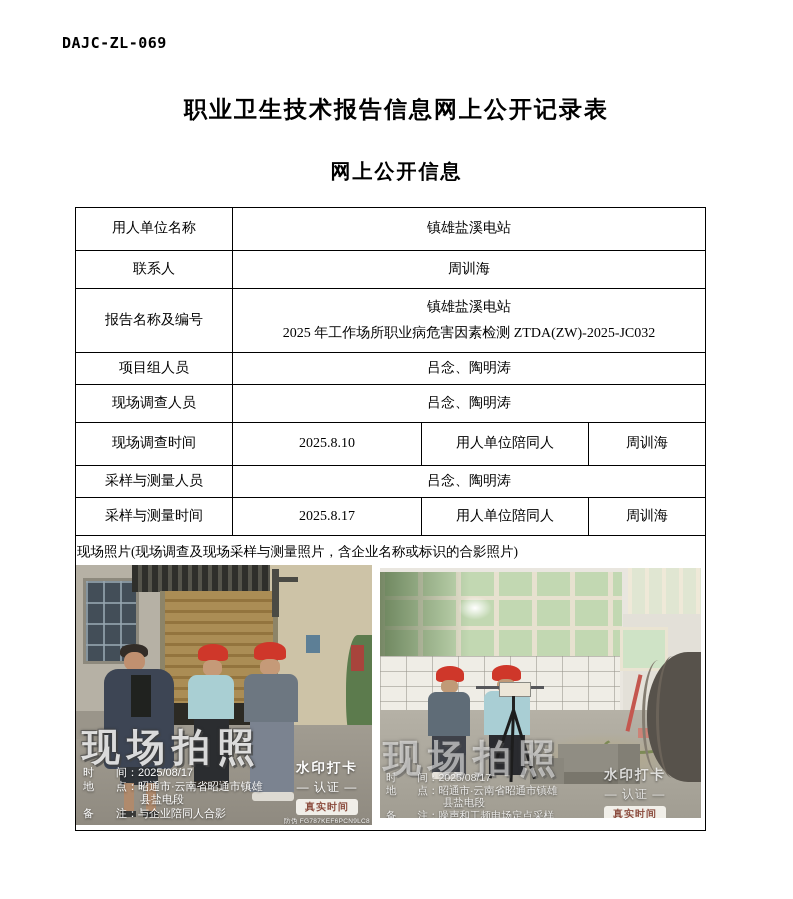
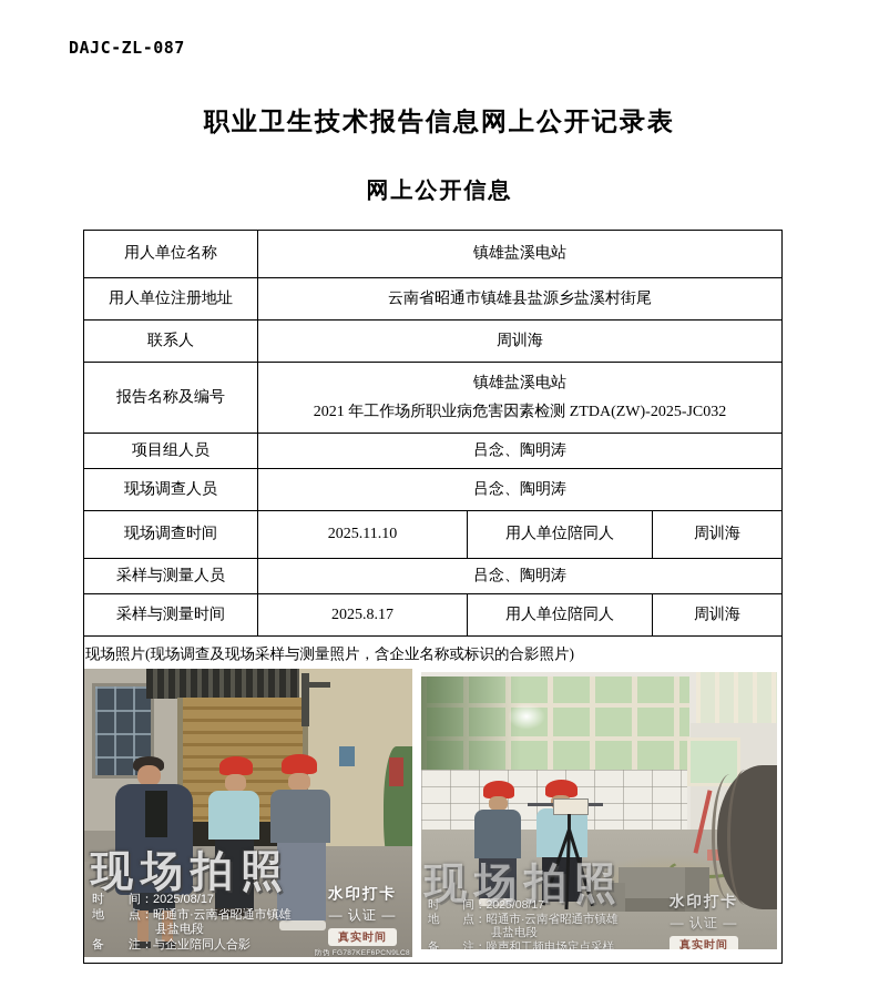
- DAJC-ZL-069
+ DAJC-ZL-087
  职业卫生技术报告信息网上公开记录表
  网上公开信息
  用人单位名称	镇雄盐溪电站
+ 用人单位注册地址	云南省昭通市镇雄县盐源乡盐溪村街尾
  联系人	周训海
- 报告名称及编号	镇雄盐溪电站 2025 年工作场所职业病危害因素检测 ZTDA(ZW)-2025-JC032
+ 报告名称及编号	镇雄盐溪电站 2021 年工作场所职业病危害因素检测 ZTDA(ZW)-2025-JC032
  项目组人员	吕念、陶明涛
  现场调查人员	吕念、陶明涛
- 现场调查时间	2025.8.10	用人单位陪同人	周训海
+ 现场调查时间	2025.11.10	用人单位陪同人	周训海
  采样与测量人员	吕念、陶明涛
  采样与测量时间	2025.8.17	用人单位陪同人	周训海
  现场照片(现场调查及现场采样与测量照片，含企业名称或标识的合影照片) 现场拍照 时 间：2025/08/17 地 点：昭通市·云南省昭通市镇雄 县盐电段 备 注：与企业陪同人合影 水印打卡 — 认证 — 真实时间 现场拍照 时 间：2025/08/17 地 点：昭通市·云南省昭通市镇雄 县盐电段 备 注：噪声和工频电场定点采样 水印打卡 — 认证 — 真实时间
